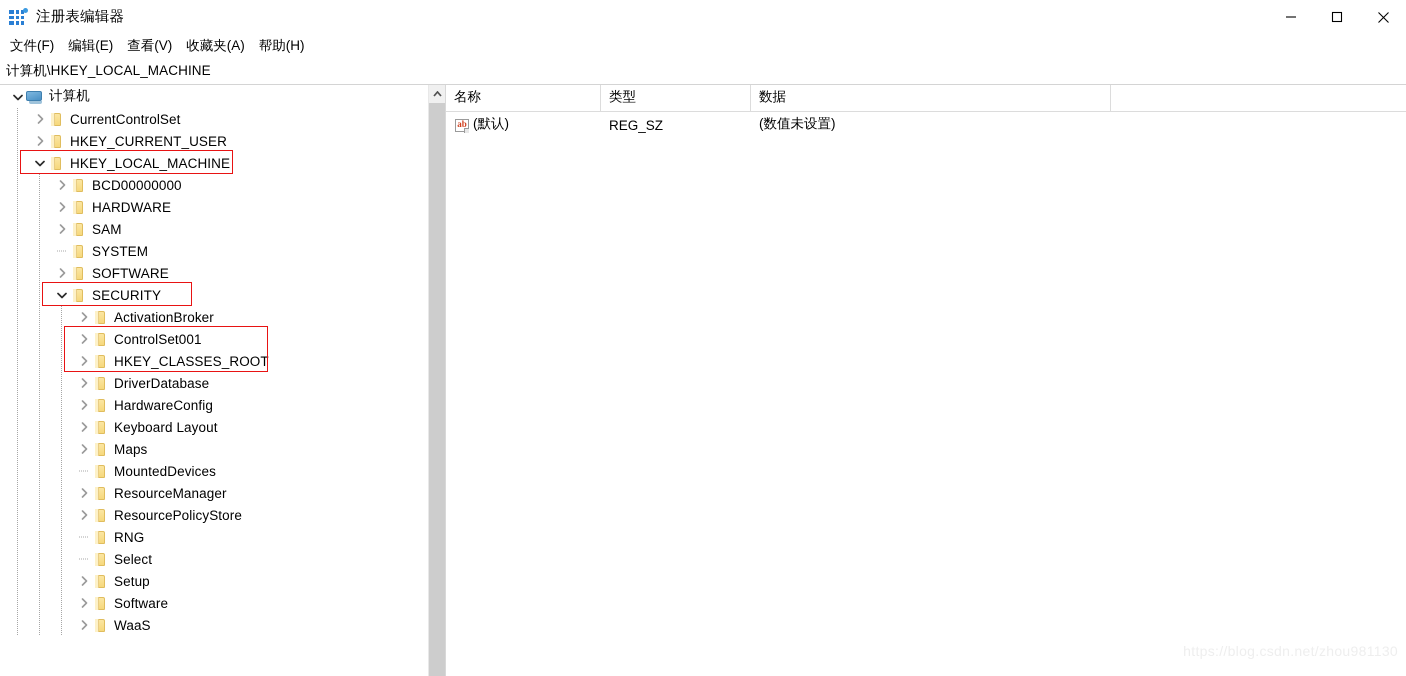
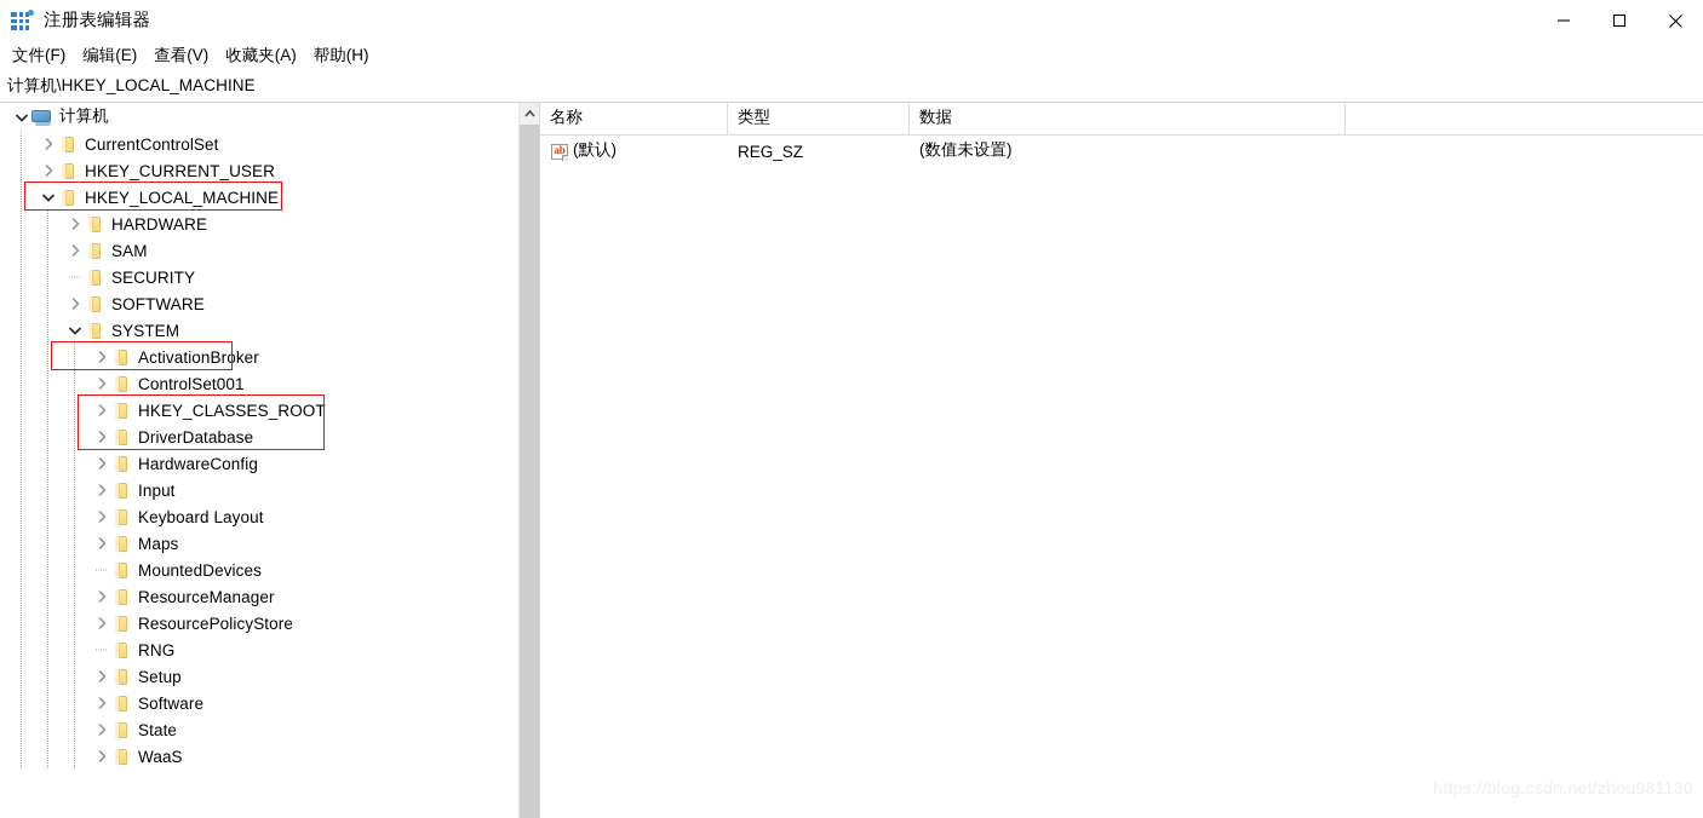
  注册表编辑器
  文件(F)
  编辑(E)
  查看(V)
  收藏夹(A)
  帮助(H)
  计算机\HKEY_LOCAL_MACHINE
  计算机
  CurrentControlSet
  HKEY_CURRENT_USER
  HKEY_LOCAL_MACHINE
- BCD00000000
  HARDWARE
  SAM
- SYSTEM
+ SECURITY
  SOFTWARE
- SECURITY
+ SYSTEM
  ActivationBroker
  ControlSet001
  HKEY_CLASSES_ROOT
  DriverDatabase
  HardwareConfig
+ Input
  Keyboard Layout
  Maps
  MountedDevices
  ResourceManager
  ResourcePolicyStore
  RNG
- Select
  Setup
  Software
+ State
  WaaS
  名称
  类型
  数据
  ab
  (默认)
  REG_SZ
  (数值未设置)
